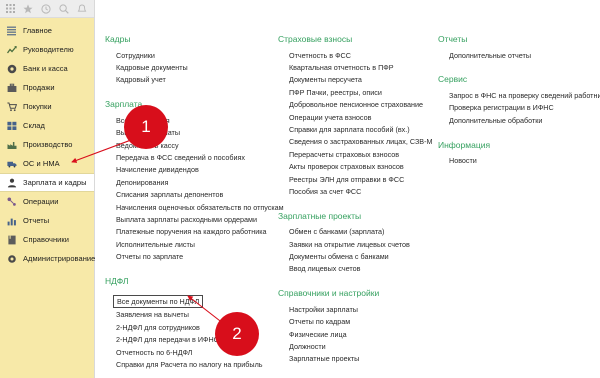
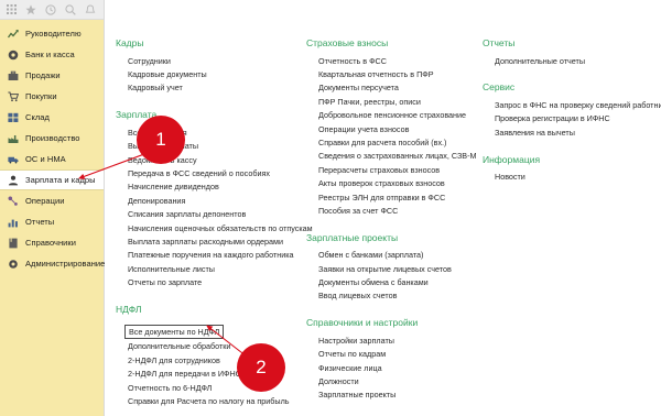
- Главное
  Руководителю
  Банк и касса
  Продажи
  Покупки
  Склад
  Производство
  ОС и НМА
  Зарплата и кадры
  Операции
  Отчеты
  Справочники
  Администрирование
  Кадры
  Сотрудники
  Кадровые документы
  Кадровый учет
  Зарплата
  Передача в ФСС сведений о пособиях
  Начисление дивидендов
  Депонирования
  Списания зарплаты депонентов
  Начисления оценочных обязательств по отпус
  Выплата зарплаты расходными ордерами
  Платежные поручения на каждого работника
  Исполнительные листы
  Отчеты по зарплате
  НДФЛ
  Все документы по НДФЛ
- Заявления на вычеты
+ Дополнительные обработки
  2-НДФЛ для сотрудников
  2-НДФЛ для передачи в ИФН
  Отчетность по 6-НДФЛ
  Справки для Расчета по налогу на прибыль
  Страховые взносы
  Отчетность в ФСС
  Квартальная отчетность в ПФР
  Документы персучета
  ПФР Пачки, реестры, описи
  Добровольное пенсионное страхование
  Операции учета взносов
- Справки для зарплата пособий (вх.)
+ Справки для расчета пособий (вх.)
  Сведения о застрахованных лицах, СЗВ-М
  Перерасчеты страховых взносов
  Акты проверок страховых взносов
  Реестры ЭЛН для отправки в ФСС
  Пособия за счет ФСС
  Зарплатные проекты
  Обмен с банками (зарплата)
  Заявки на открытие лицевых счетов
  Документы обмена с банками
  Ввод лицевых счетов
  Справочники и настройки
  Настройки зарплаты
  Отчеты по кадрам
  Физические лица
  Должности
  Зарплатные проекты
  Отчеты
  Дополнительные отчеты
  Сервис
  Запрос в ФНС на проверку сведений рабо
  Проверка регистрации в ИФНС
- Дополнительные обработки
+ Заявления на вычеты
  Информация
  Новости
  1
  2
